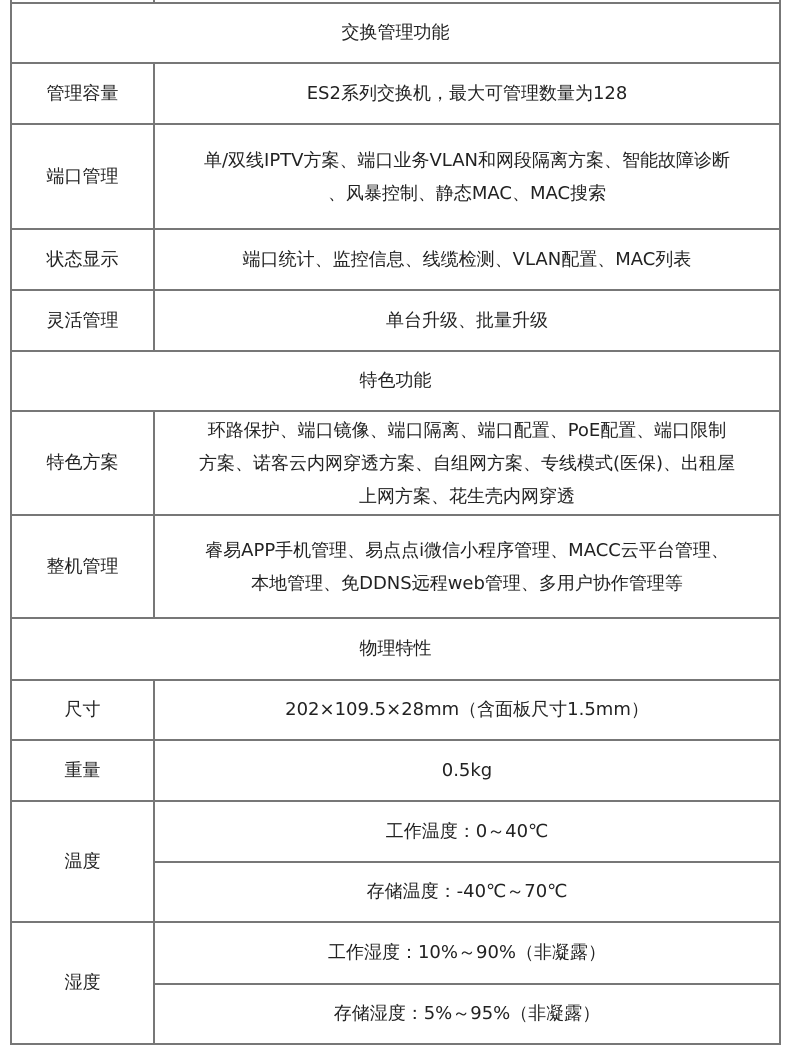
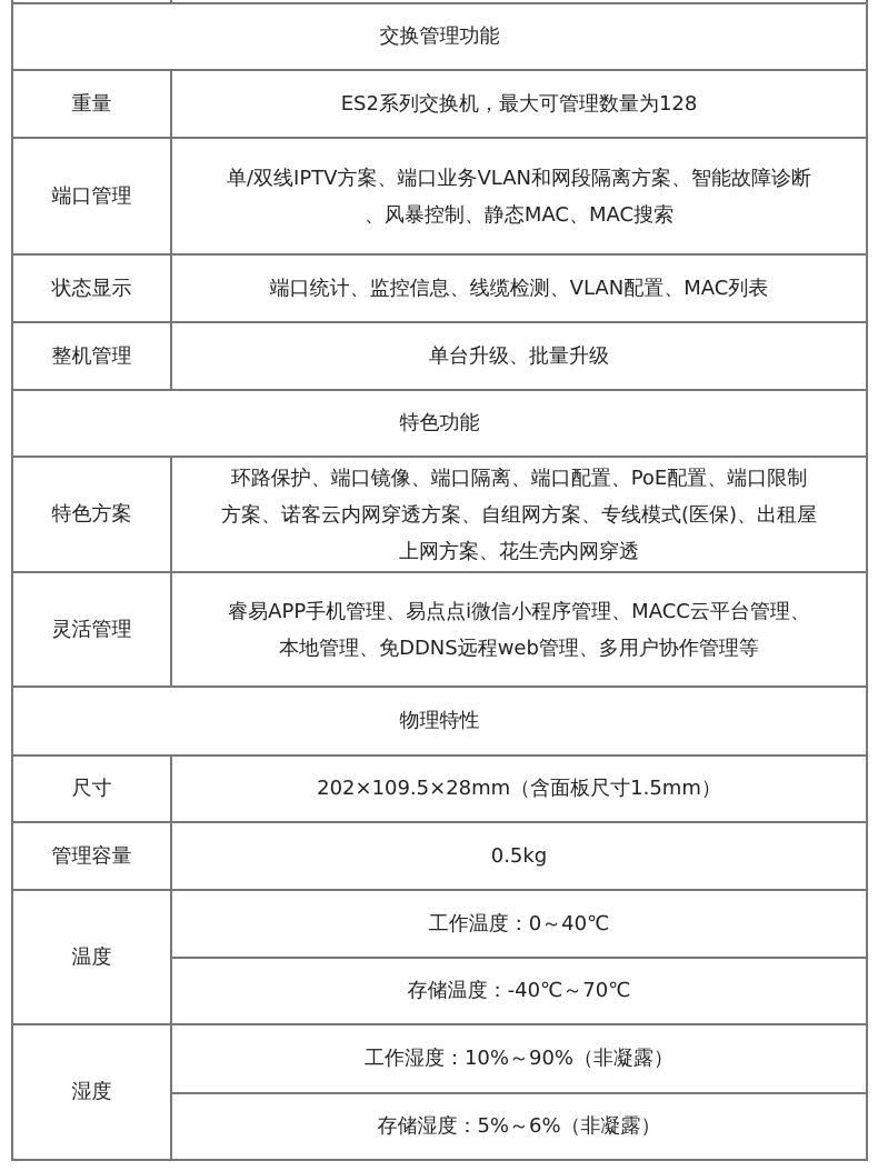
  交换管理功能
- 管理容量	ES2系列交换机，最大可管理数量为128
+ 重量	ES2系列交换机，最大可管理数量为128
  端口管理	单/双线IPTV方案、端口业务VLAN和网段隔离方案、智能故障诊断 、风暴控制、静态MAC、MAC搜索
  状态显示	端口统计、监控信息、线缆检测、VLAN配置、MAC列表
- 灵活管理	单台升级、批量升级
+ 整机管理	单台升级、批量升级
  特色功能
  特色方案	环路保护、端口镜像、端口隔离、端口配置、PoE配置、端口限制 方案、诺客云内网穿透方案、自组网方案、专线模式(医保)、出租屋 上网方案、花生壳内网穿透
- 整机管理	睿易APP手机管理、易点点i微信小程序管理、MACC云平台管理、 本地管理、免DDNS远程web管理、多用户协作管理等
+ 灵活管理	睿易APP手机管理、易点点i微信小程序管理、MACC云平台管理、 本地管理、免DDNS远程web管理、多用户协作管理等
  物理特性
  尺寸	202×109.5×28mm（含面板尺寸1.5mm）
- 重量	0.5kg
+ 管理容量	0.5kg
  温度	工作温度：0～40℃
  存储温度：-40℃～70℃
  湿度	工作湿度：10%～90%（非凝露）
- 存储湿度：5%～95%（非凝露）
+ 存储湿度：5%～6%（非凝露）
